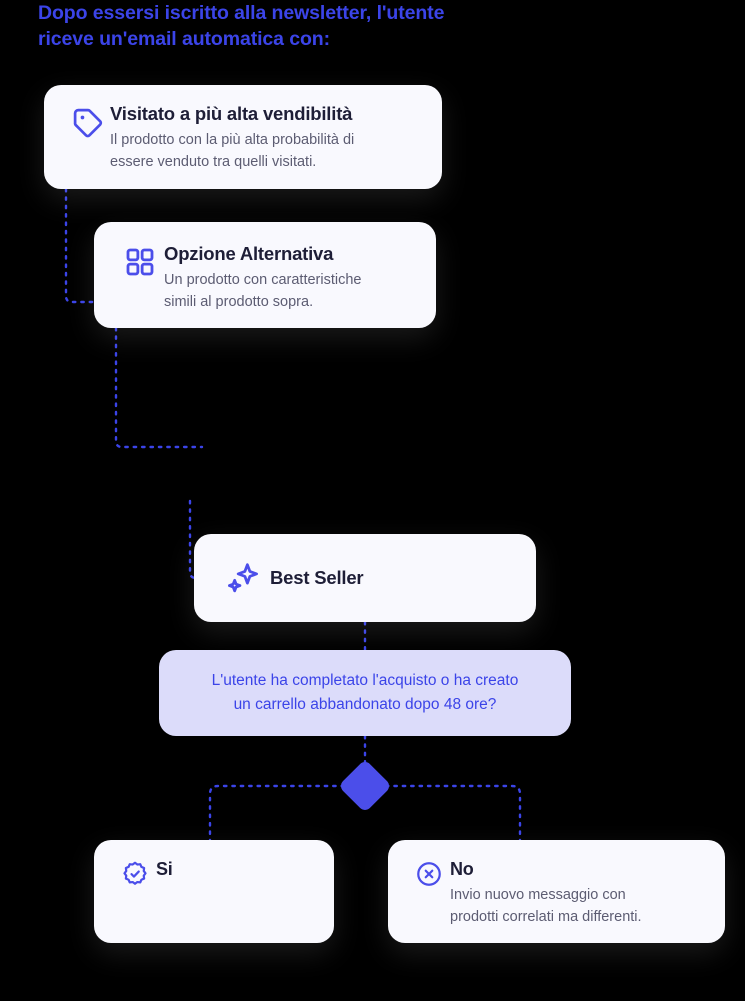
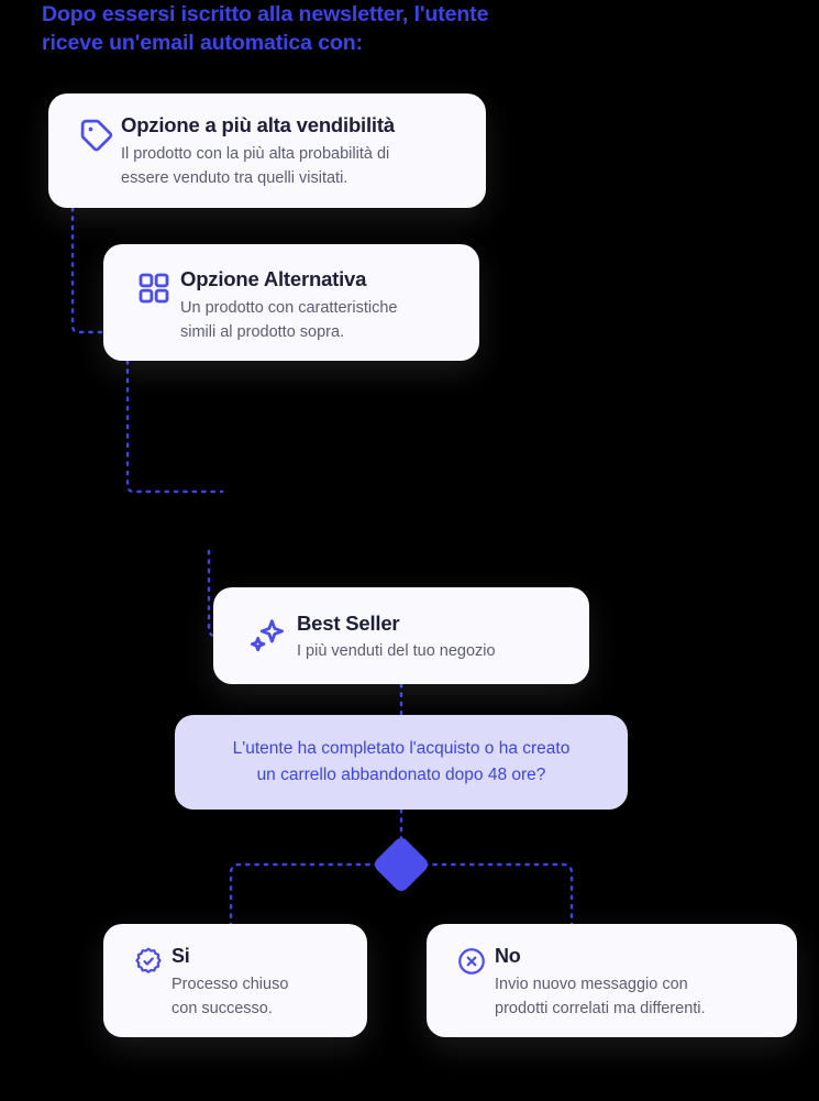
  Dopo essersi iscritto alla newsletter, l'utente
  riceve un'email automatica con:
- Visitato a più alta vendibilità
+ Opzione a più alta vendibilità
  Il prodotto con la più alta probabilità di
  essere venduto tra quelli visitati.
  Opzione Alternativa
  Un prodotto con caratteristiche
  simili al prodotto sopra.
  Best Seller
+ I più venduti del tuo negozio
  L'utente ha completato l'acquisto o ha creato
  un carrello abbandonato dopo 48 ore?
  Si
+ Processo chiuso
+ con successo.
  No
  Invio nuovo messaggio con
  prodotti correlati ma differenti.
